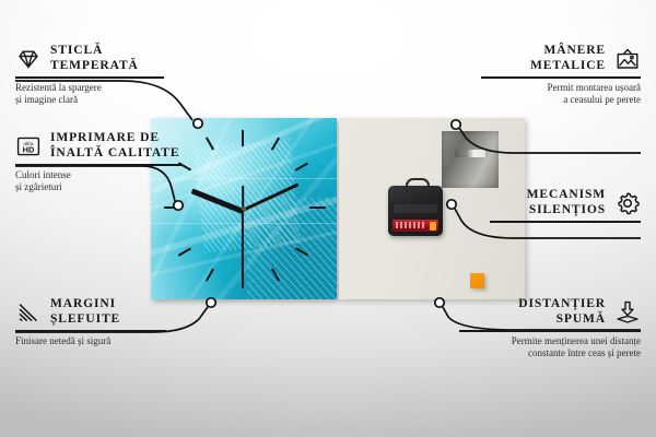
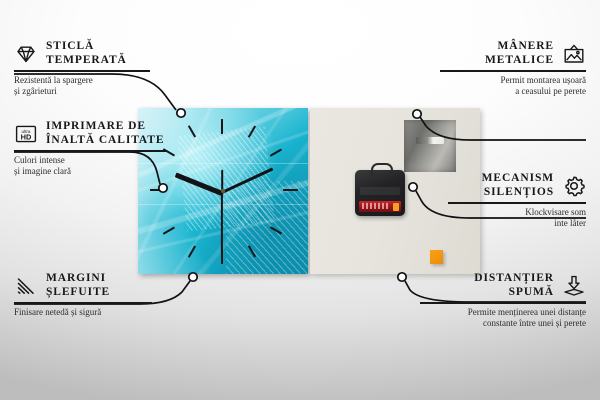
  STICLĂ
  TEMPERATĂ
  Rezistentă la spargere
- și imagine clară
+ și zgârieturi
  HD
  IMPRIMARE DE
  ÎNALTĂ CALITATE
  Culori intense
- și zgârieturi
+ și imagine clară
  MARGINI
  ȘLEFUITE
  Finisare netedă și sigură
  MÂNERE
  METALICE
  Permit montarea ușoară
  a ceasului pe perete
  MECANISM
  SILENȚIOS
+ Klockvisare som
+ inte låter
  DISTANȚIER
  SPUMĂ
  Permite menținerea unei distanțe
- constante între ceas și perete
+ constante între unei și perete
